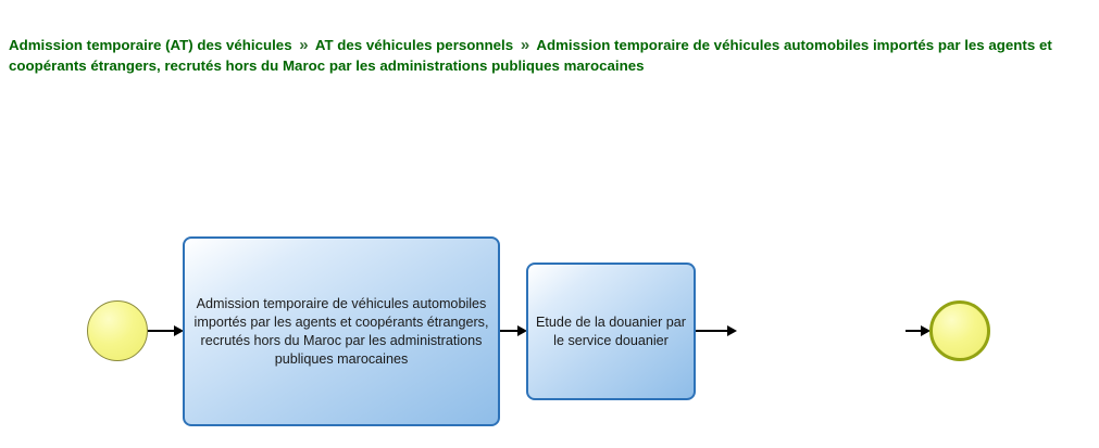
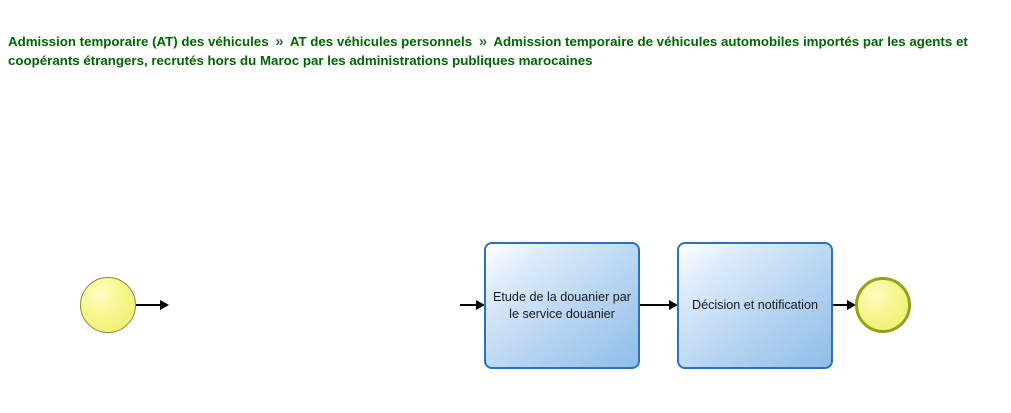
  Admission temporaire (AT) des véhicules » AT des véhicules personnels » Admission temporaire de véhicules automobiles importés par les agents et coopérants étrangers, recrutés hors du Maroc par les administrations publiques marocaines
- Admission temporaire de véhicules automobiles importés par les agents et coopérants étrangers, recrutés hors du Maroc par les administrations publiques marocaines
  Etude de la douanier par le service douanier
+ Décision et notification
